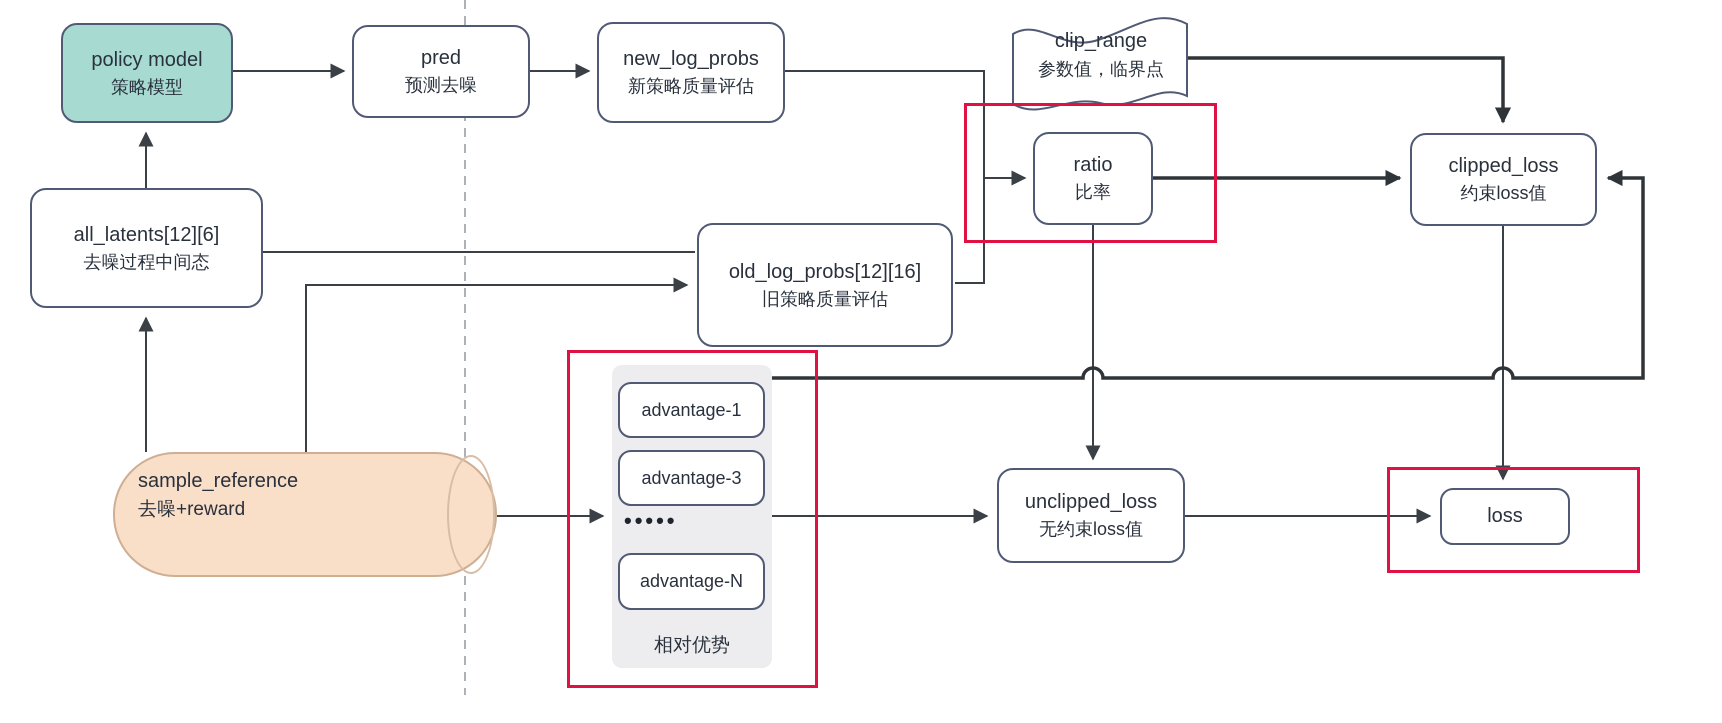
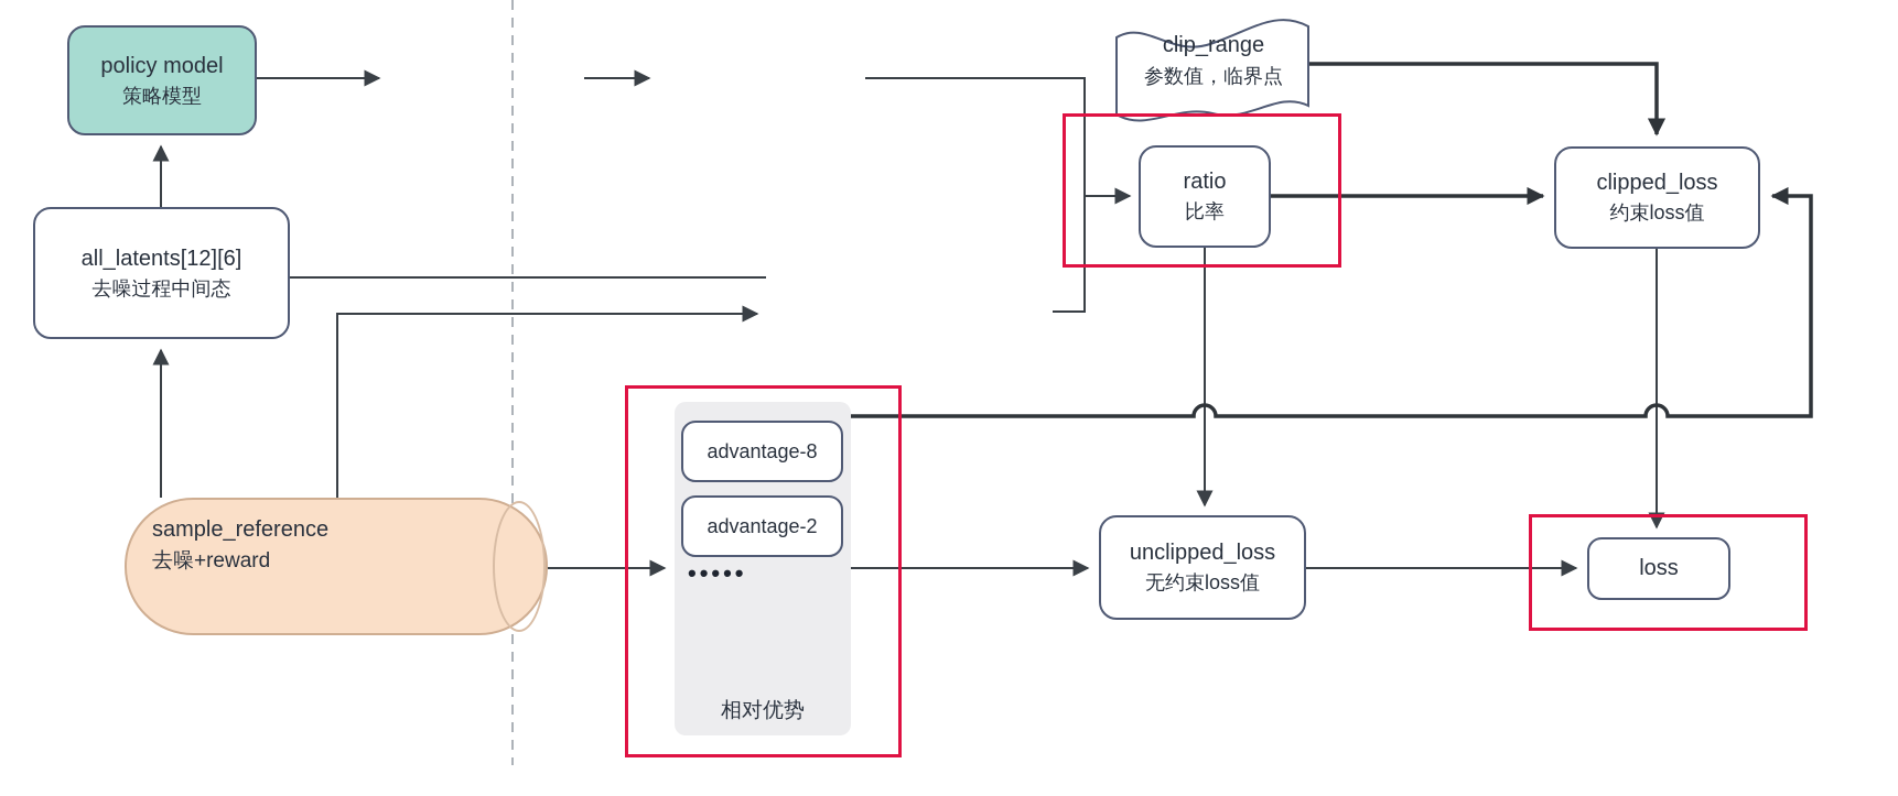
  policy model
  策略模型
- pred
- 预测去噪
- new_log_probs
- 新策略质量评估
  clip_range
  参数值，临界点
  ratio
  比率
  clipped_loss
  约束loss值
  all_latents[12][6]
  去噪过程中间态
- old_log_probs[12][16]
- 旧策略质量评估
  sample_reference
  去噪+reward
- advantage-1
+ advantage-8
- advantage-3
+ advantage-2
  •••••
- advantage-N
  相对优势
  unclipped_loss
  无约束loss值
  loss
